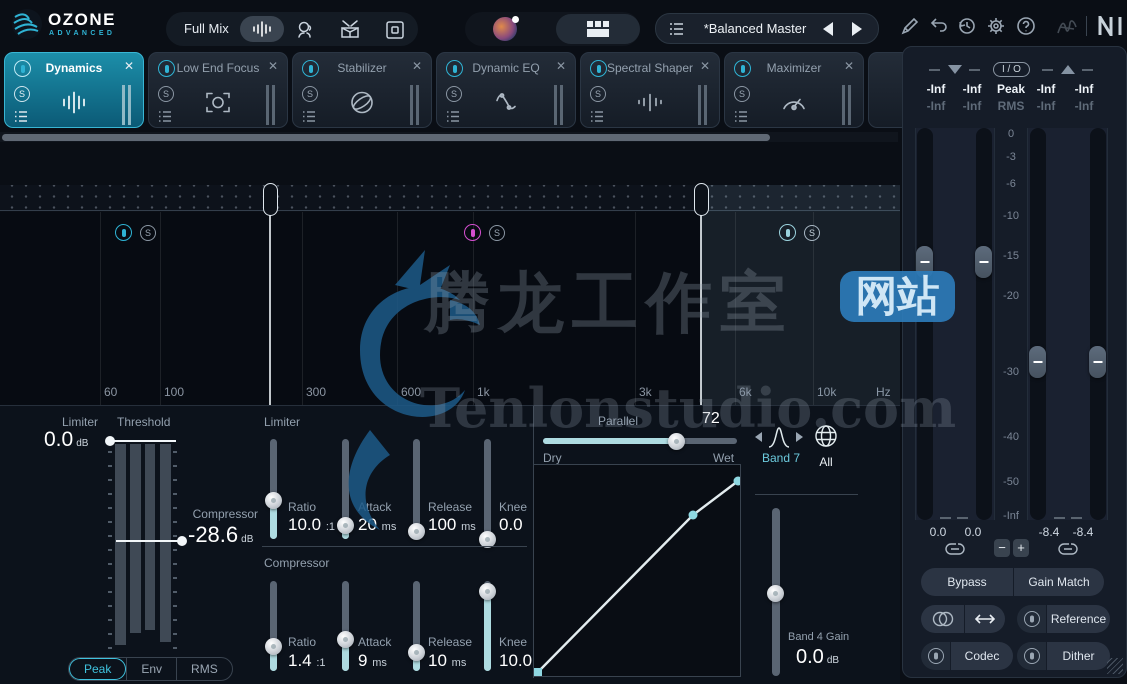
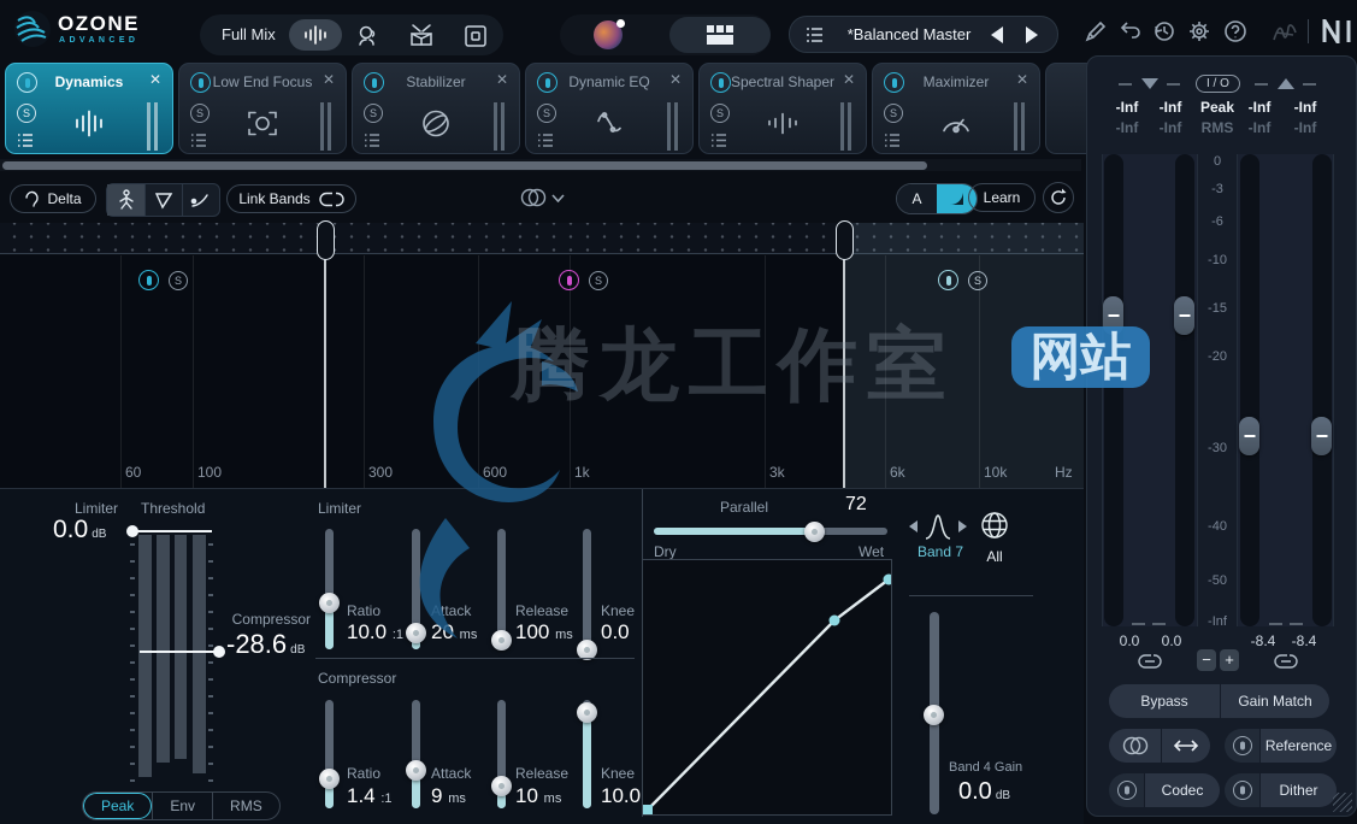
  OZONE
  Full Mix
  *Balanced Master
  Dynamics
  ✕
  S
  Low End Focus
  ✕
  S
  Stabilizer
  ✕
  S
  Dynamic EQ
  ✕
  S
  Spectral Shaper
  ✕
  S
  Maximizer
  ✕
  S
+ Delta
+ Link Bands
+ A
+ Learn
  60
  100
  300
  600
  1k
  3k
  6k
  10k
  Hz
  S
  S
  S
  Limiter
  0.0 dB
  Threshold
  Compressor
  -28.6 dB
  Peak
  Env
  RMS
  Limiter
  Ratio
  10.0 :1
  Attack
  20 ms
  Release
  100 ms
  Knee
  0.0
  Compressor
  Ratio
  1.4 :1
  Attack
  9 ms
  Release
  10 ms
  Knee
  10.0
  Parallel
  72
  Dry
  Wet
  Band 7
  All
  Band 4 Gain
  0.0 dB
  I / O
  -Inf
  -Inf
  Peak
  -Inf
  -Inf
  -Inf
  -Inf
  RMS
  -Inf
  -Inf
  0
  -3
  -6
  -10
  -15
  -20
  -30
  -40
  -50
  -Inf
  0.0
  0.0
  -8.4
  -8.4
  −
  +
  Bypass
  Gain Match
  Reference
  Codec
  Dither
  腾龙工作室
  网站
- Tenlonstudio.com
